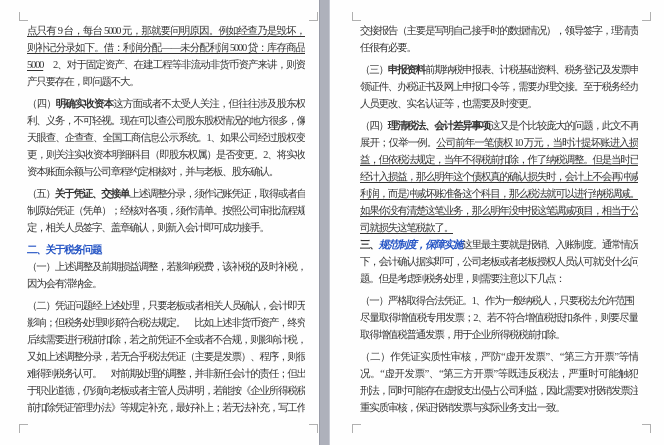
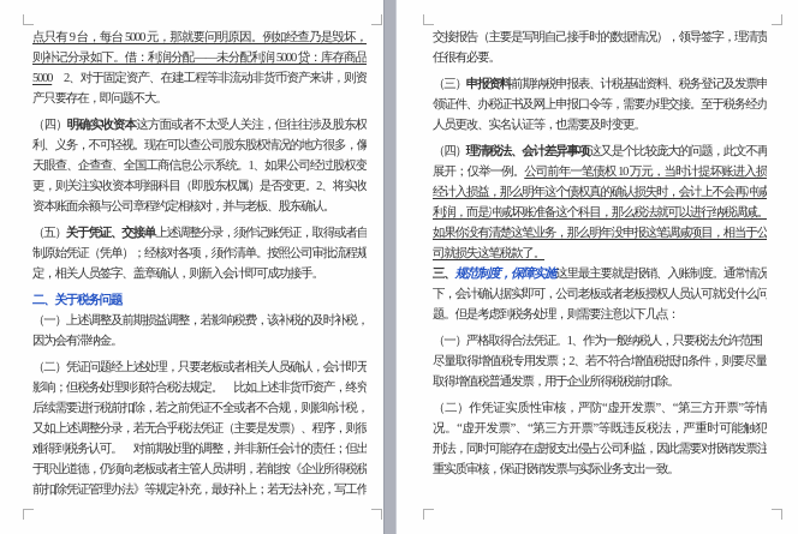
  点只有 9 台，每台 5000 元，那就要问明原因。例如经查乃是毁坏，
  则补记分录如下。借：利润分配——未分配利润 5000 贷：库存商品
  5000 2、对于固定资产、在建工程等非流动非货币资产来讲，则资
  产只要存在，即问题不大。
  （四）明确实收资本这方面或者不太受人关注，但往往涉及股东权
  利、义务，不可轻视。现在可以查公司股东股权情况的地方很多，像
  天眼查、企查查、全国工商信息公示系统。1、如果公司经过股权变
  更，则关注实收资本明细科目（即股东权属）是否变更。2、将实收
  资本账面余额与公司章程约定相核对，并与老板、股东确认。
  （五）关于凭证、交接单上述调整分录，须作记账凭证，取得或者自
  制原始凭证（凭单）；经核对各项，须作清单。按照公司审批流程规
  定，相关人员签字、盖章确认，则新入会计即可成功接手。
  二、关于税务问题
  （一）上述调整及前期损益调整，若影响税费，该补税的及时补税，
  因为会有滞纳金。
  （二）凭证问题经上述处理，只要老板或者相关人员确认，会计即无
  影响；但税务处理则须符合税法规定。 比如上述非货币资产，终究
  后续需要进行税前扣除，若之前凭证不全或者不合规，则影响计税，
  又如上述调整分录，若无合乎税法凭证（主要是发票）、程序，则很
  难得到税务认可。 对前期处理的调整，并非新任会计的责任；但出
  于职业道德，仍须向老板或者主管人员讲明，若能按《企业所得税税
  前扣除凭证管理办法》等规定补充，最好补上；若无法补充，写工作
  交接报告（主要是写明自己接手时的数据情况），领导签字，理清责
  任很有必要。
  （三）申报资料前期纳税申报表、计税基础资料、税务登记及发票申
  领证件、办税证书及网上申报口令等，需要办理交接。至于税务经办
  人员更改、实名认证等，也需要及时变更。
  （四）理清税法、会计差异事项这又是个比较庞大的问题，此文不再
  展开；仅举一例。公司前年一笔债权 10 万元，当时计提坏账进入损
- 益，但依税法规定，当年不得税前扣除，作了纳税调整。但是当时已
  经计入损益，那么明年这个债权真的确认损失时，会计上不会再冲减
  利润，而是冲减坏账准备这个科目，那么税法就可以进行纳税调减。
  如果你没有清楚这笔业务，那么明年没申报这笔调减项目，相当于公
  司就损失这笔税款了。
  三、规范制度，保障实施这里最主要就是报销、入账制度。通常情况
  下，会计确认据实即可，公司老板或者老板授权人员认可就没什么问
  题。但是考虑到税务处理，则需要注意以下几点：
  （一）严格取得合法凭证。1、作为一般纳税人，只要税法允许范围
  尽量取得增值税专用发票；2、若不符合增值税抵扣条件，则要尽量
  取得增值税普通发票，用于企业所得税税前扣除。
  （二）作凭证实质性审核，严防“虚开发票”、“第三方开票”等情
  况。“虚开发票”、“第三方开票”等既违反税法，严重时可能触犯
  刑法，同时可能存在虚报支出侵占公司利益，因此需要对报销发票注
  重实质审核，保证报销发票与实际业务支出一致。
